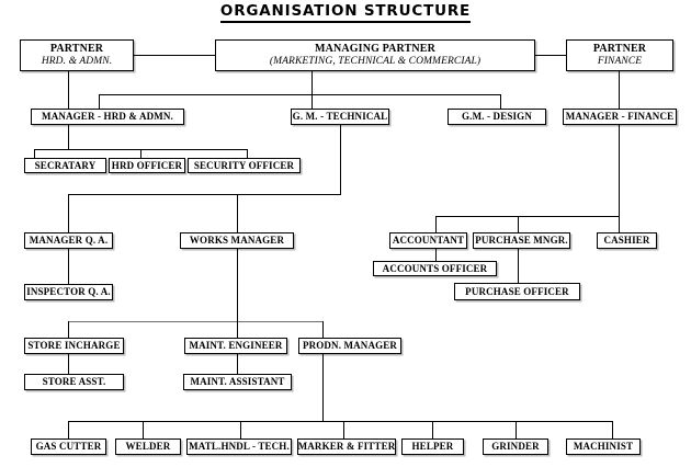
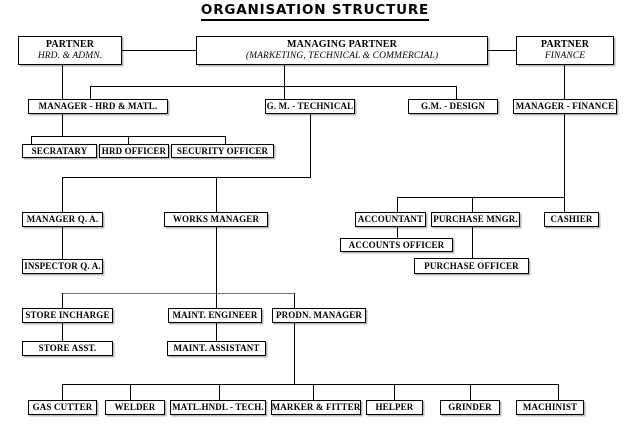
  ORGANISATION STRUCTURE
  PARTNER
  HRD. & ADMN.
  MANAGING PARTNER
  (MARKETING, TECHNICAL & COMMERCIAL)
  PARTNER
  FINANCE
- MANAGER - HRD & ADMN.
+ MANAGER - HRD & MATL.
  G. M. - TECHNICAL
  G.M. - DESIGN
  MANAGER - FINANCE
  SECRATARY
  HRD OFFICER
  SECURITY OFFICER
  MANAGER Q. A.
  WORKS MANAGER
  INSPECTOR Q. A.
  ACCOUNTANT
  PURCHASE MNGR.
  CASHIER
  ACCOUNTS OFFICER
  PURCHASE OFFICER
  STORE INCHARGE
  MAINT. ENGINEER
  PRODN. MANAGER
  STORE ASST.
  MAINT. ASSISTANT
  GAS CUTTER
  WELDER
  MATL.HNDL - TECH.
  MARKER & FITTER
  HELPER
  GRINDER
  MACHINIST
